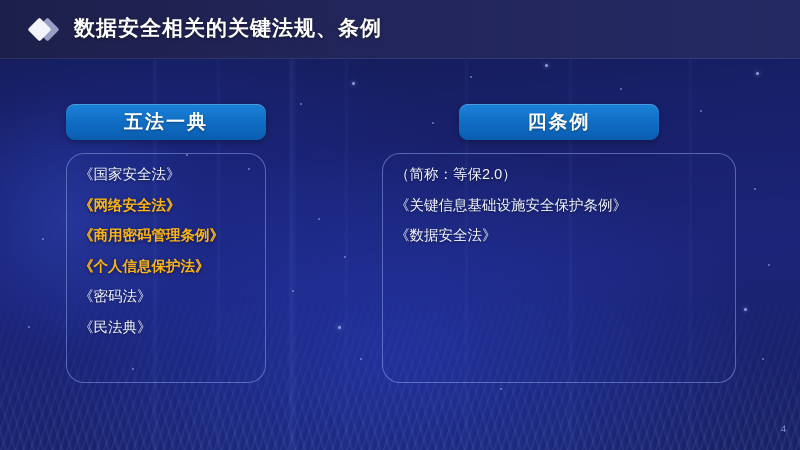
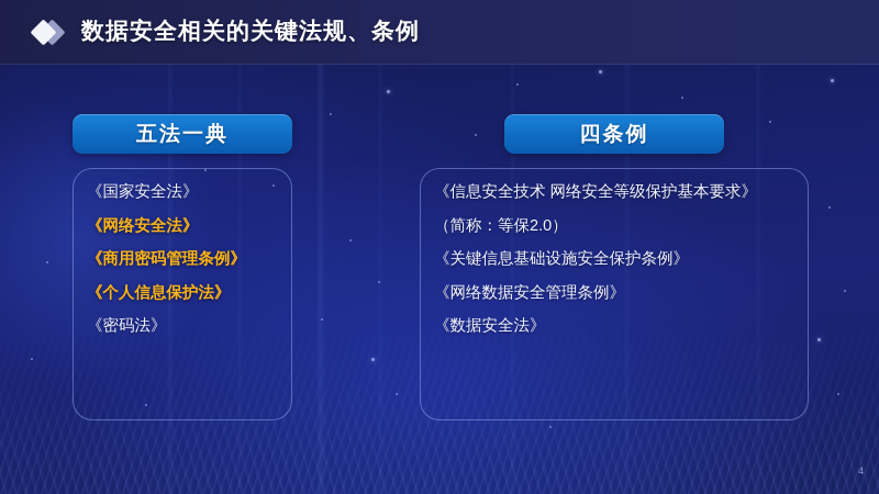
  数据安全相关的关键法规、条例
  五法一典
  《国家安全法》
  《网络安全法》
  《商用密码管理条例》
  《个人信息保护法》
  《密码法》
- 《民法典》
  四条例
+ 《信息安全技术 网络安全等级保护基本要求》
  （简称：等保2.0）
  《关键信息基础设施安全保护条例》
+ 《网络数据安全管理条例》
  《数据安全法》
  4
